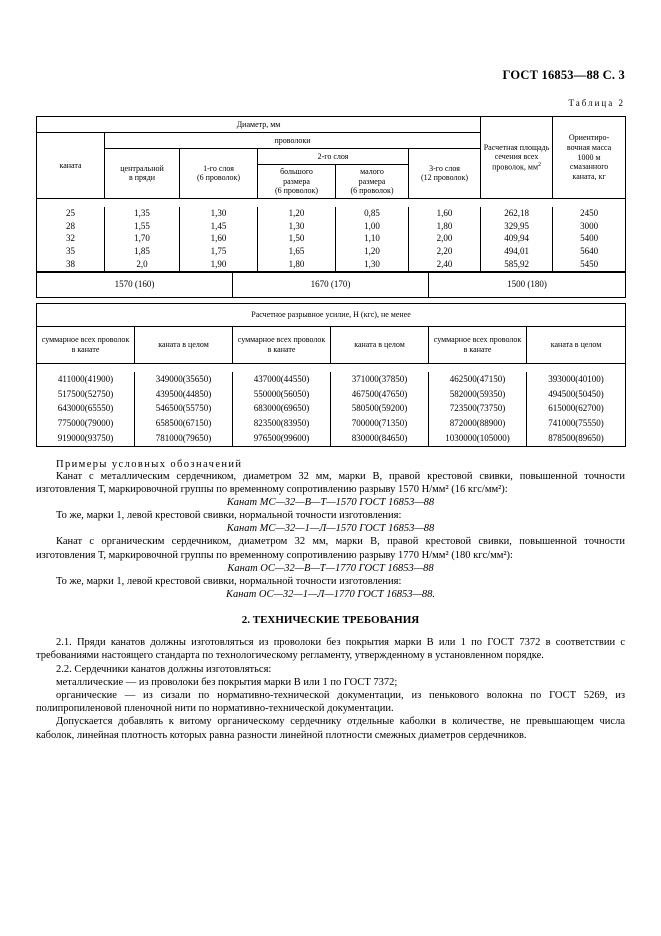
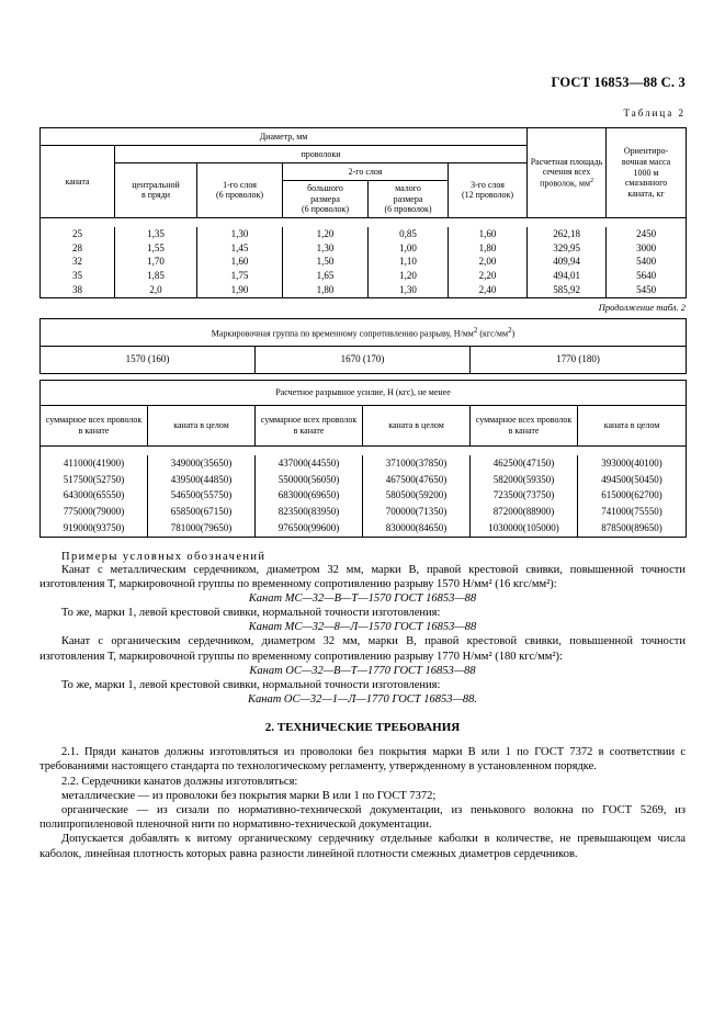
  ГОСТ 16853—88 С. 3
  Таблица 2
  Диаметр, мм	Расчетная площадь сечения всех проволок, мм	Ориентиро-вочная масса1000 мсмазанногоканата, кг
  каната	проволоки
  центральнойв пряди	1-го слоя(6 проволок)	2-го слоя	3-го слоя(12 проволок)
  большогоразмера(6 проволок)	малогоразмера(6 проволок)
  25	1,35	1,30	1,20	0,85	1,60	262,18	2450
  28	1,55	1,45	1,30	1,00	1,80	329,95	3000
  32	1,70	1,60	1,50	1,10	2,00	409,94	5400
  35	1,85	1,75	1,65	1,20	2,20	494,01	5640
  38	2,0	1,90	1,80	1,30	2,40	585,92	5450
+ Продолжение табл. 2
+ Маркировочная группа по временному сопротивлению разрыву, Н/мм2 (кгс/мм2)
- 1570 (160)	1670 (170)	1500 (180)
+ 1570 (160)	1670 (170)	1770 (180)
  Расчетное разрывное усилие, Н (кгс), не менее
  суммарное всех проволок в канате	каната в целом	суммарное всех проволок в канате	каната в целом	суммарное всех проволок в канате	каната в целом
  411000(41900)	349000(35650)	437000(44550)	371000(37850)	462500(47150)	393000(40100)
  517500(52750)	439500(44850)	550000(56050)	467500(47650)	582000(59350)	494500(50450)
  643000(65550)	546500(55750)	683000(69650)	580500(59200)	723500(73750)	615000(62700)
  775000(79000)	658500(67150)	823500(83950)	700000(71350)	872000(88900)	741000(75550)
  919000(93750)	781000(79650)	976500(99600)	830000(84650)	1030000(105000)	878500(89650)
  Примеры условных обозначений
  Канат с металлическим сердечником, диаметром 32 мм, марки В, правой крестовой свивки, повышенной точности изготовления Т, маркировочной группы по временному сопротивлению разрыву 1570 Н/мм² (16 кгс/мм²):
  Канат МС—32—В—Т—1570 ГОСТ 16853—88
  То же, марки 1, левой крестовой свивки, нормальной точности изготовления:
- Канат МС—32—1—Л—1570 ГОСТ 16853—88
+ Канат МС—32—8—Л—1570 ГОСТ 16853—88
  Канат с органическим сердечником, диаметром 32 мм, марки В, правой крестовой свивки, повышенной точности изготовления Т, маркировочной группы по временному сопротивлению разрыву 1770 Н/мм² (180 кгс/мм²):
  Канат ОС—32—В—Т—1770 ГОСТ 16853—88
  То же, марки 1, левой крестовой свивки, нормальной точности изготовления:
  Канат ОС—32—1—Л—1770 ГОСТ 16853—88.
  2. ТЕХНИЧЕСКИЕ ТРЕБОВАНИЯ
  2.1. Пряди канатов должны изготовляться из проволоки без покрытия марки В или 1 по ГОСТ 7372 в соответствии с требованиями настоящего стандарта по технологическому регламенту, утвержденному в установленном порядке.
  2.2. Сердечники канатов должны изготовляться:
  металлические — из проволоки без покрытия марки В или 1 по ГОСТ 7372;
  органические — из сизали по нормативно-технической документации, из пенькового волокна по ГОСТ 5269, из полипропиленовой пленочной нити по нормативно-технической документации.
  Допускается добавлять к витому органическому сердечнику отдельные каболки в количестве, не превышающем числа каболок, линейная плотность которых равна разности линейной плотности смежных диаметров сердечников.
